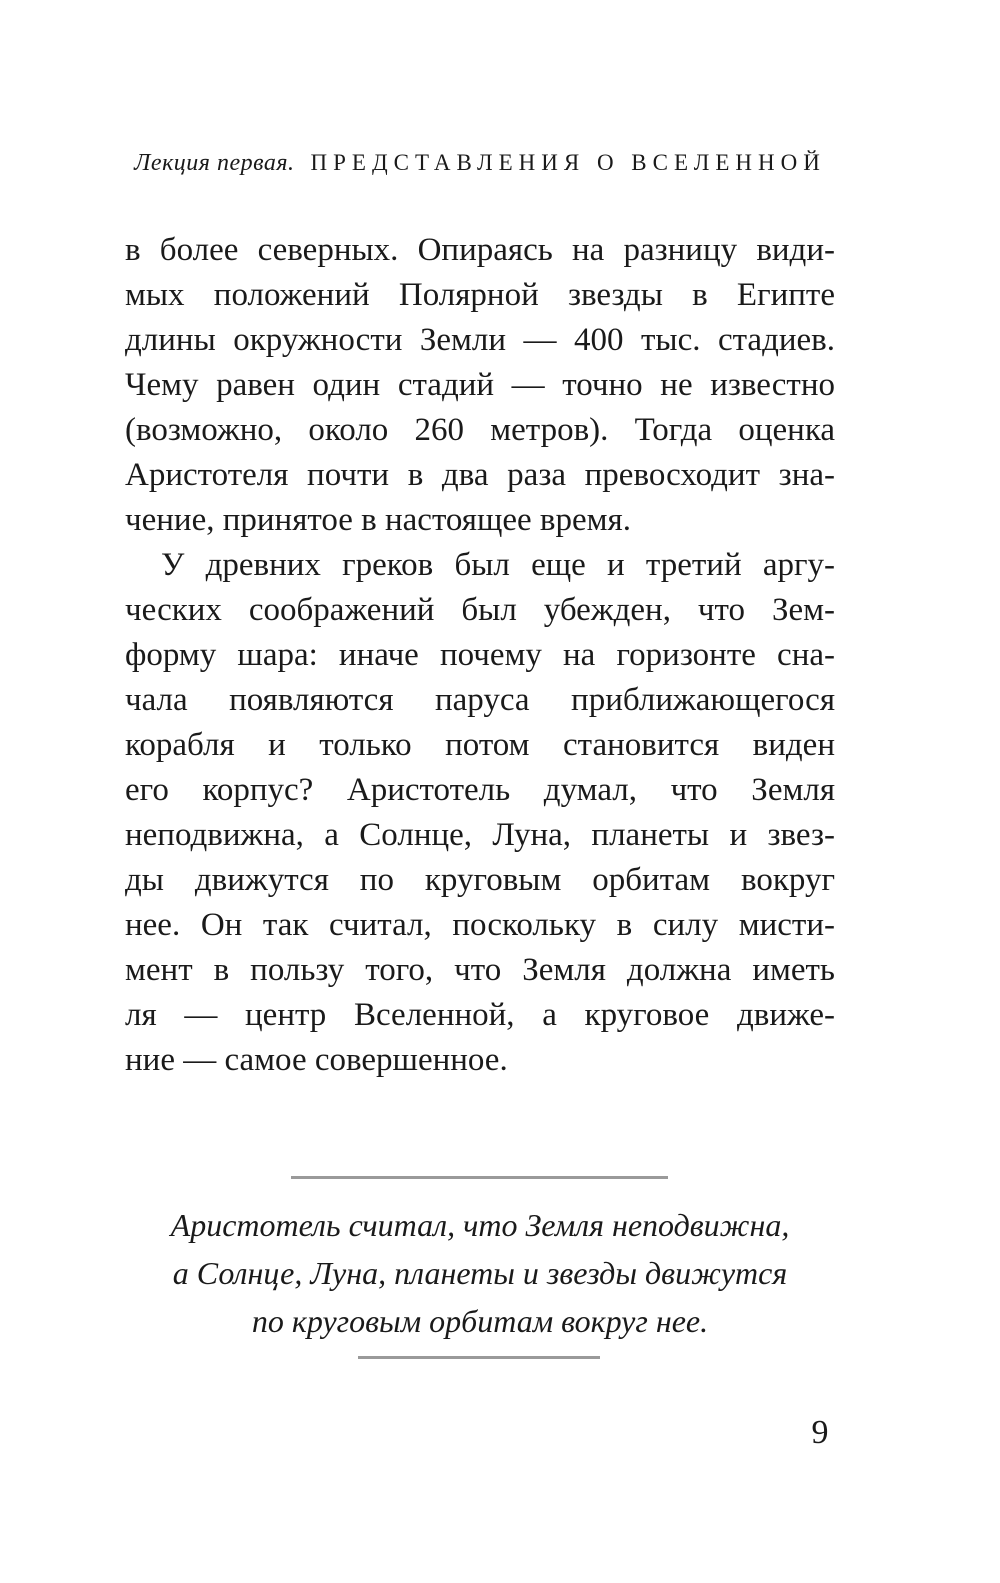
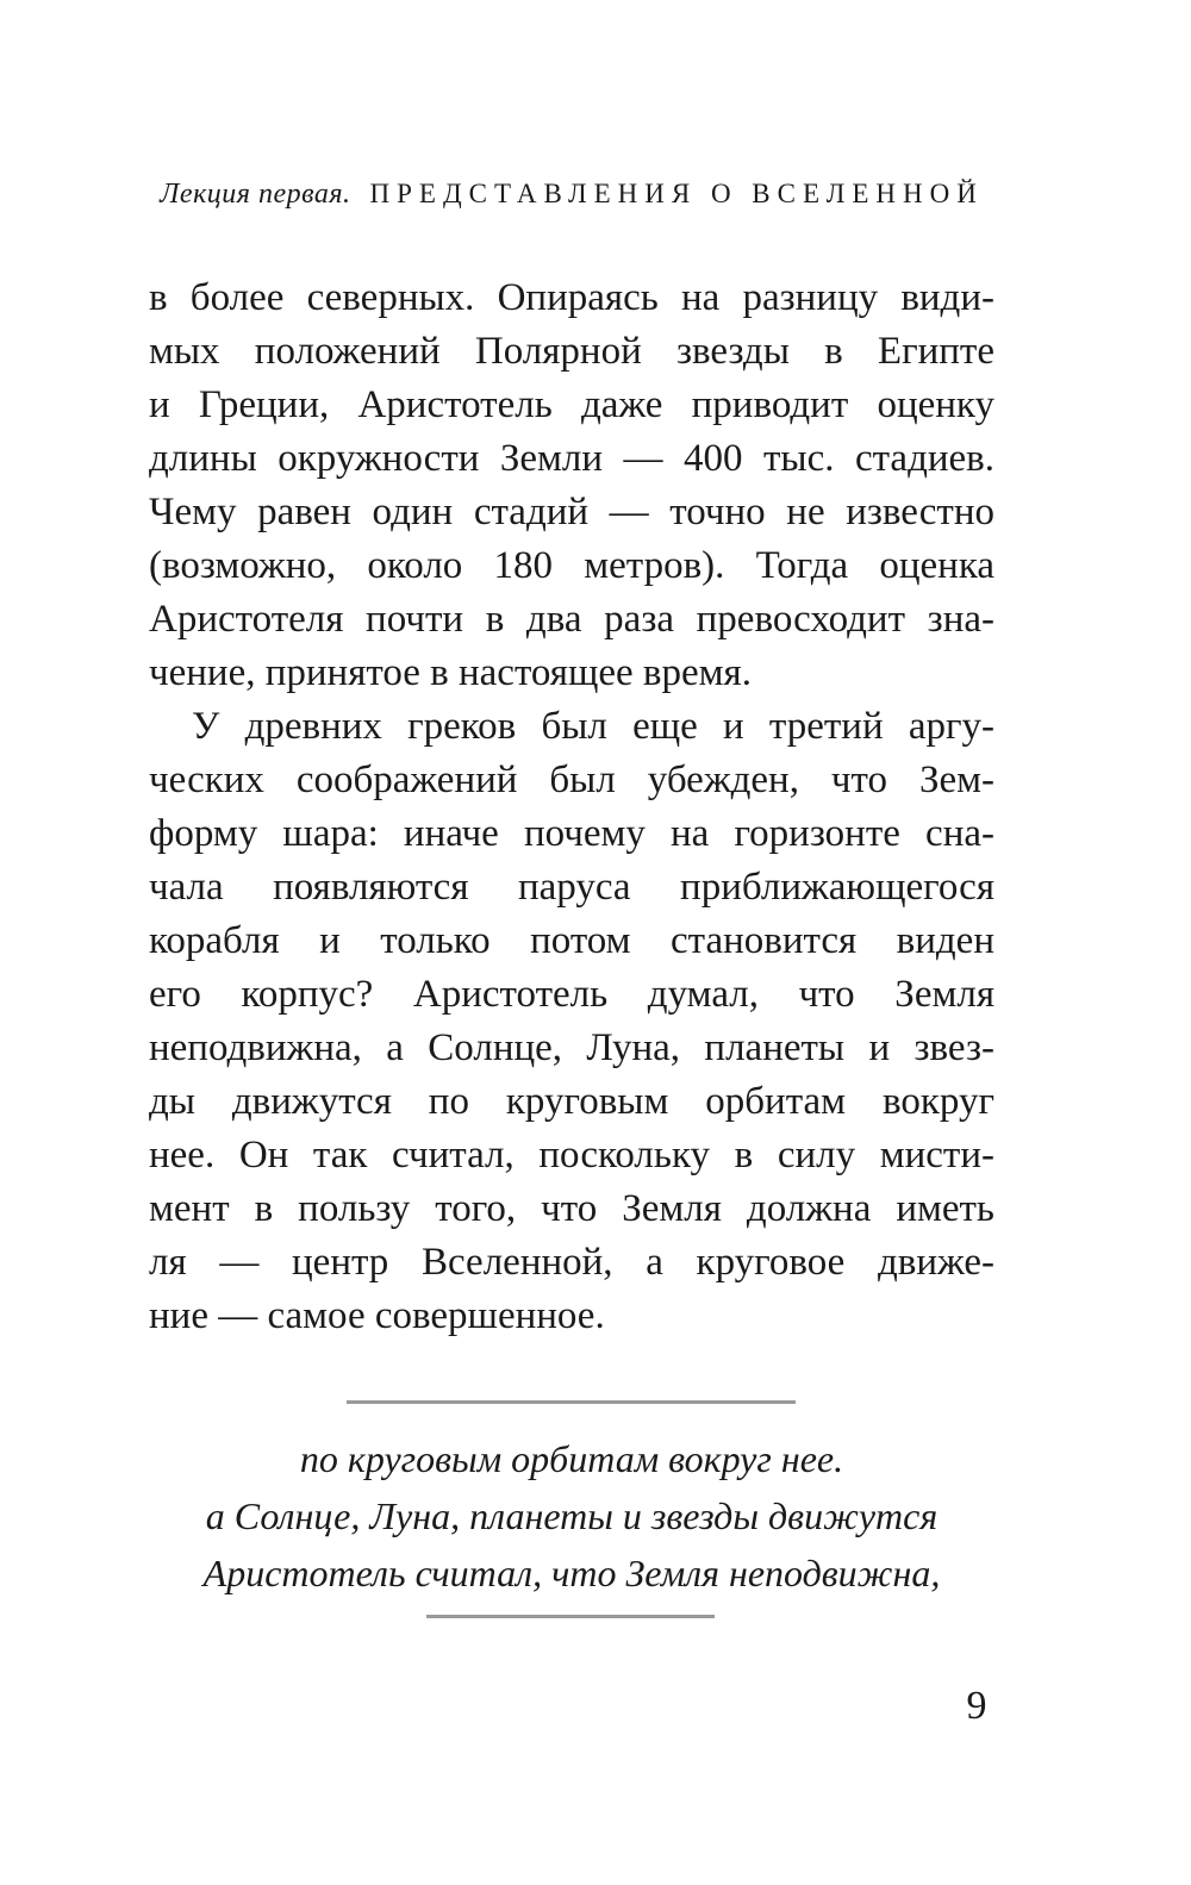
  Лекция первая. ПРЕДСТАВЛЕНИЯ О ВСЕЛЕННОЙ
  в более северных. Опираясь на разницу види-
  мых положений Полярной звезды в Египте
+ и Греции, Аристотель даже приводит оценку
  длины окружности Земли — 400 тыс. стадиев.
  Чему равен один стадий — точно не известно
- (возможно, около 260 метров). Тогда оценка
+ (возможно, около 180 метров). Тогда оценка
  Аристотеля почти в два раза превосходит зна-
  чение, принятое в настоящее время.
  У древних греков был еще и третий аргу-
  ческих соображений был убежден, что Зем-
  форму шара: иначе почему на горизонте сна-
  чала появляются паруса приближающегося
  корабля и только потом становится виден
  его корпус? Аристотель думал, что Земля
  неподвижна, а Солнце, Луна, планеты и звез-
  ды движутся по круговым орбитам вокруг
  нее. Он так считал, поскольку в силу мисти-
  мент в пользу того, что Земля должна иметь
  ля — центр Вселенной, а круговое движе-
  ние — самое совершенное.
- Аристотель считал, что Земля неподвижна,
+ по круговым орбитам вокруг нее.
  а Солнце, Луна, планеты и звезды движутся
- по круговым орбитам вокруг нее.
+ Аристотель считал, что Земля неподвижна,
  9
